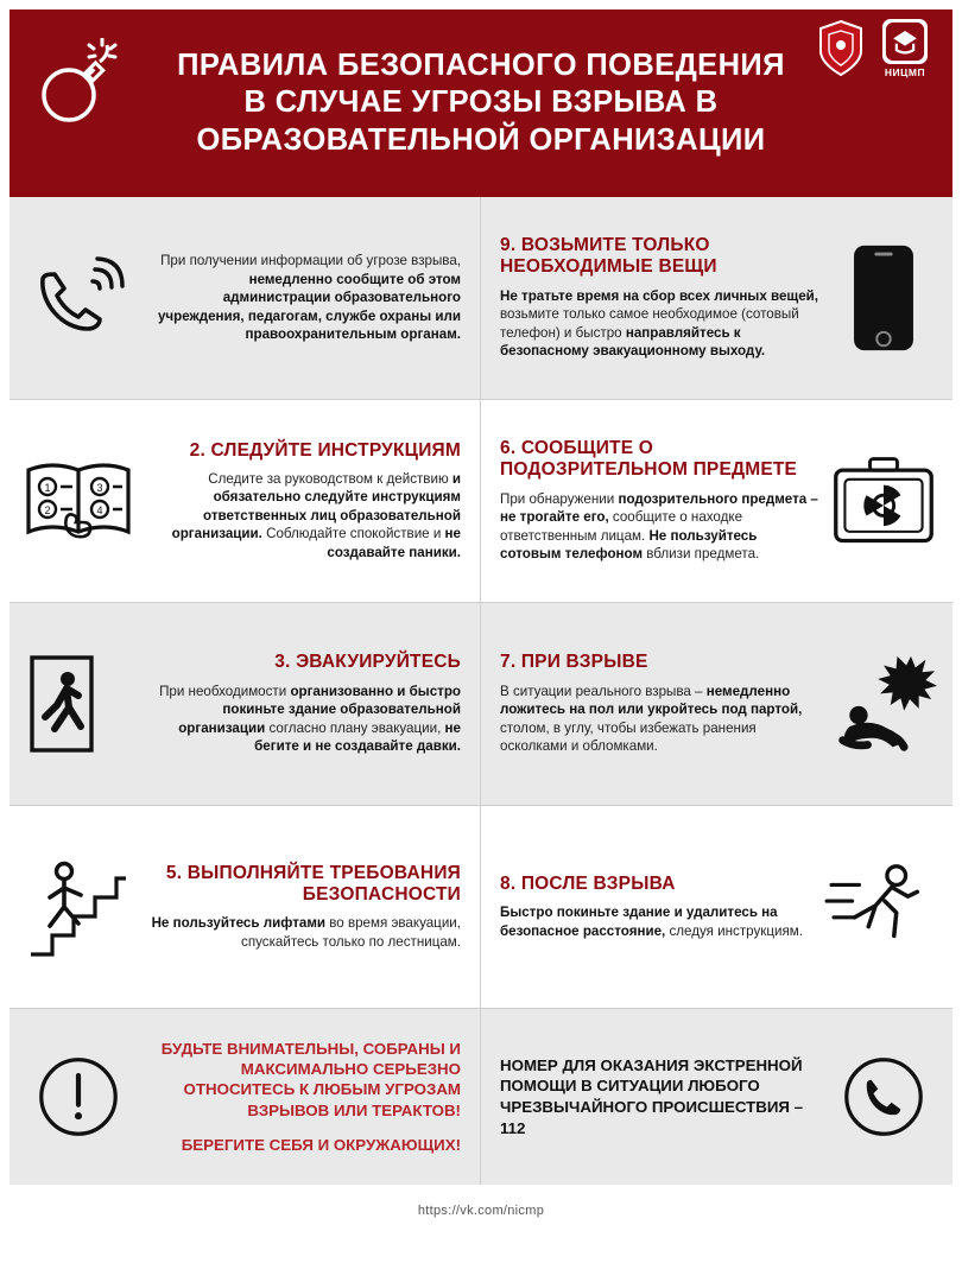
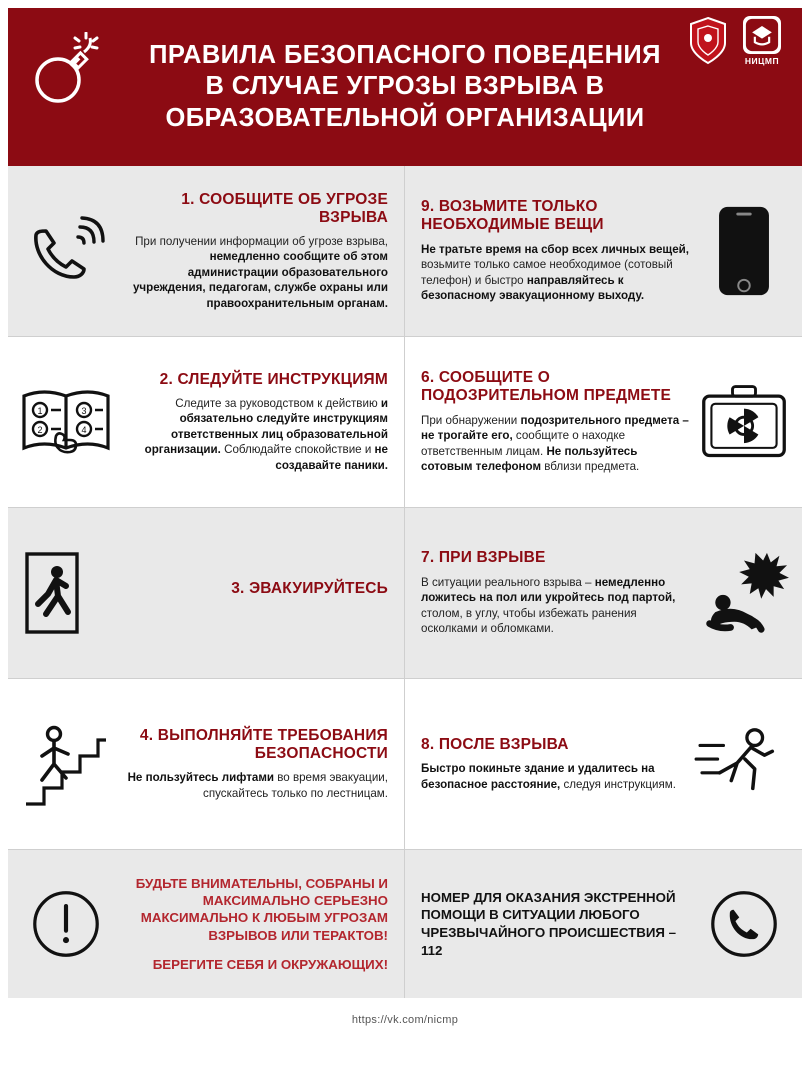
  ПРАВИЛА БЕЗОПАСНОГО ПОВЕДЕНИЯ В СЛУЧАЕ УГРОЗЫ ВЗРЫВА В ОБРАЗОВАТЕЛЬНОЙ ОРГАНИЗАЦИИ
  НИЦМП
+ 1. СООБЩИТЕ ОБ УГРОЗЕ ВЗРЫВА
  При получении информации об угрозе взрыва, немедленно сообщите об этом администрации образовательного учреждения, педагогам, службе охраны или правоохранительным органам.
  9. ВОЗЬМИТЕ ТОЛЬКО НЕОБХОДИМЫЕ ВЕЩИ
  Не тратьте время на сбор всех личных вещей, возьмите только самое необходимое (сотовый телефон) и быстро направляйтесь к безопасному эвакуационному выходу.
  1
  2
  3
  4
  2. СЛЕДУЙТЕ ИНСТРУКЦИЯМ
  Следите за руководством к действию и обязательно следуйте инструкциям ответственных лиц образовательной организации. Соблюдайте спокойствие и не создавайте паники.
  6. СООБЩИТЕ О ПОДОЗРИТЕЛЬНОМ ПРЕДМЕТЕ
  При обнаружении подозрительного предмета – не трогайте его, сообщите о находке ответственным лицам. Не пользуйтесь сотовым телефоном вблизи предмета.
  3. ЭВАКУИРУЙТЕСЬ
- При необходимости организованно и быстро покиньте здание образовательной организации согласно плану эвакуации, не бегите и не создавайте давки.
  7. ПРИ ВЗРЫВЕ
  В ситуации реального взрыва – немедленно ложитесь на пол или укройтесь под партой, столом, в углу, чтобы избежать ранения осколками и обломками.
- 5. ВЫПОЛНЯЙТЕ ТРЕБОВАНИЯ БЕЗОПАСНОСТИ
+ 4. ВЫПОЛНЯЙТЕ ТРЕБОВАНИЯ БЕЗОПАСНОСТИ
  Не пользуйтесь лифтами во время эвакуации, спускайтесь только по лестницам.
  8. ПОСЛЕ ВЗРЫВА
  Быстро покиньте здание и удалитесь на безопасное расстояние, следуя инструкциям.
- БУДЬТЕ ВНИМАТЕЛЬНЫ, СОБРАНЫ И МАКСИМАЛЬНО СЕРЬЕЗНО ОТНОСИТЕСЬ К ЛЮБЫМ УГРОЗАМ ВЗРЫВОВ ИЛИ ТЕРАКТОВ!
+ БУДЬТЕ ВНИМАТЕЛЬНЫ, СОБРАНЫ И МАКСИМАЛЬНО СЕРЬЕЗНО МАКСИМАЛЬНО К ЛЮБЫМ УГРОЗАМ ВЗРЫВОВ ИЛИ ТЕРАКТОВ!
  БЕРЕГИТЕ СЕБЯ И ОКРУЖАЮЩИХ!
  НОМЕР ДЛЯ ОКАЗАНИЯ ЭКСТРЕННОЙ ПОМОЩИ В СИТУАЦИИ ЛЮБОГО ЧРЕЗВЫЧАЙНОГО ПРОИСШЕСТВИЯ – 112
  https://vk.com/nicmp
